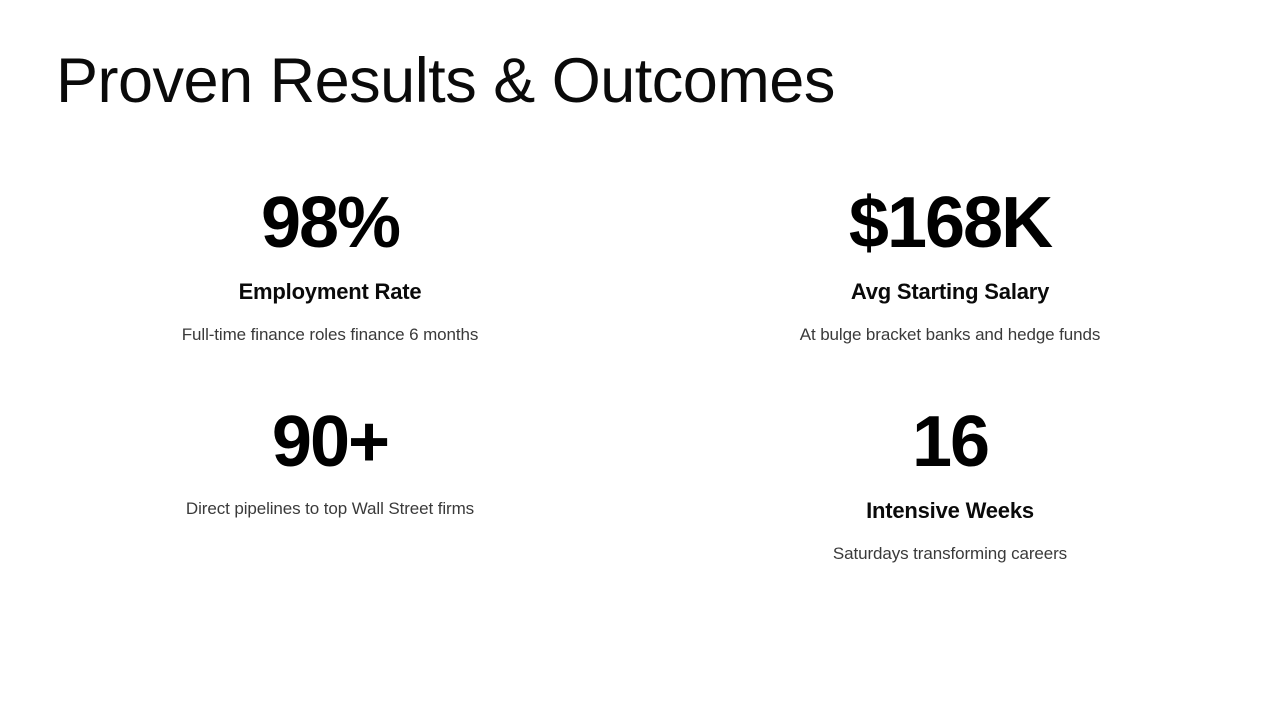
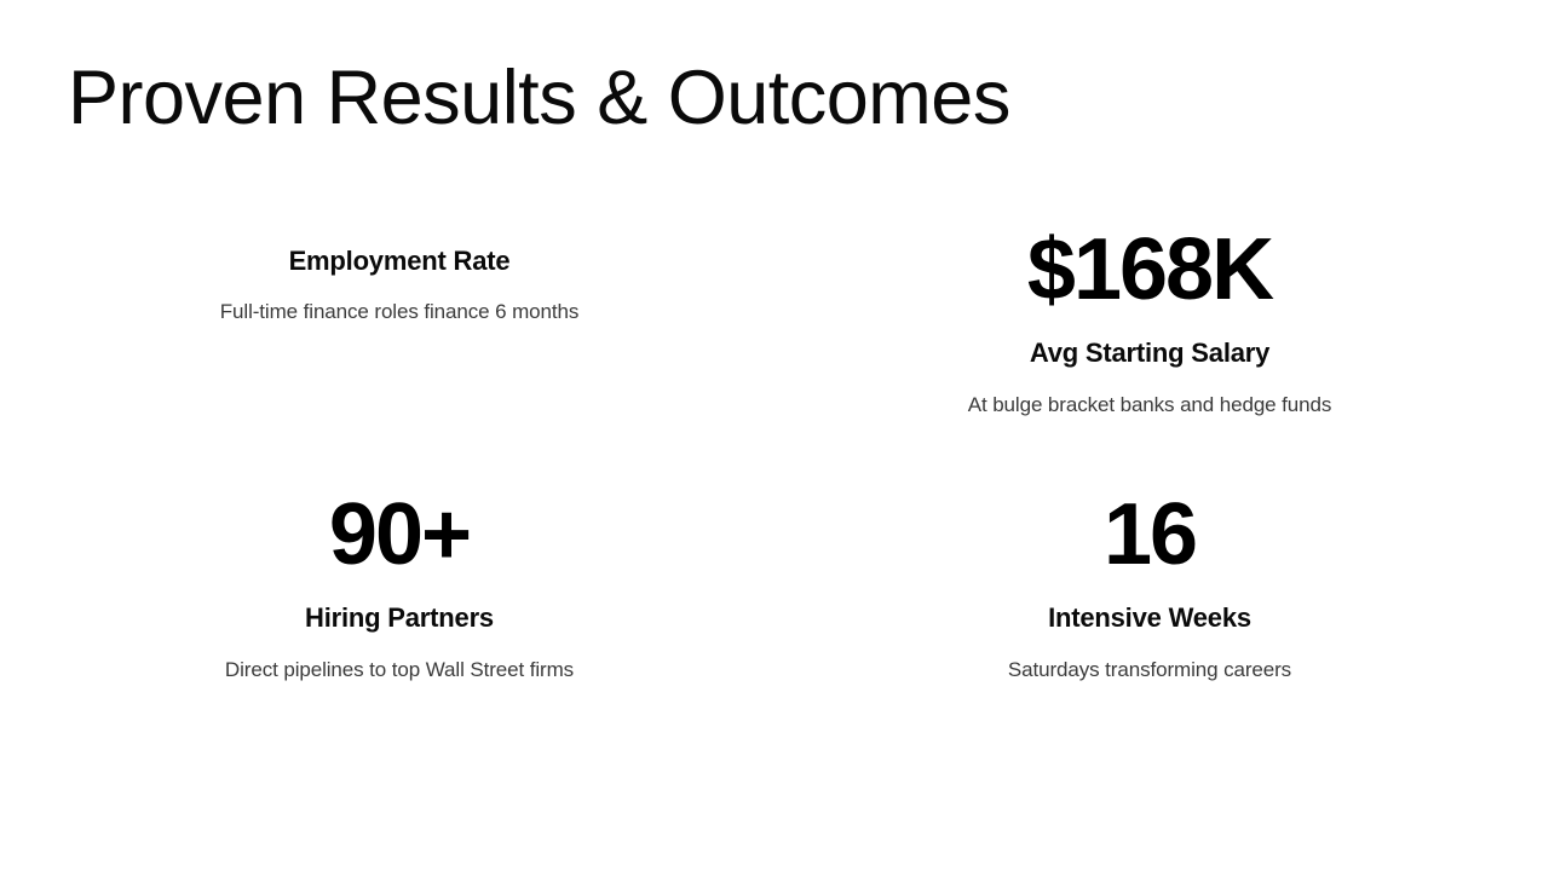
  Proven Results & Outcomes
- 98%
  Employment Rate
  Full-time finance roles finance 6 months
  $168K
  Avg Starting Salary
  At bulge bracket banks and hedge funds
  90+
+ Hiring Partners
  Direct pipelines to top Wall Street firms
  16
  Intensive Weeks
  Saturdays transforming careers
